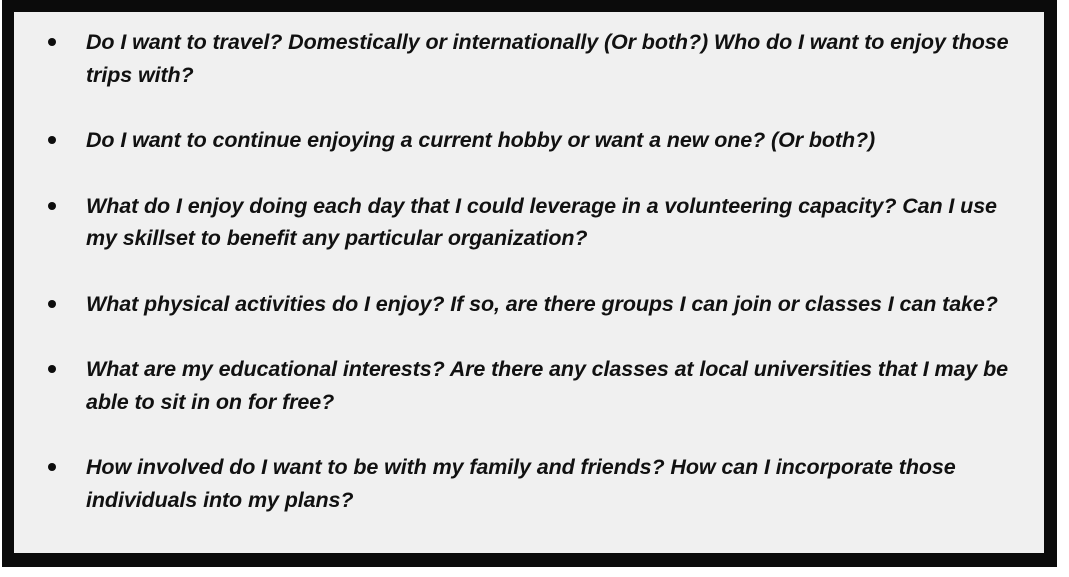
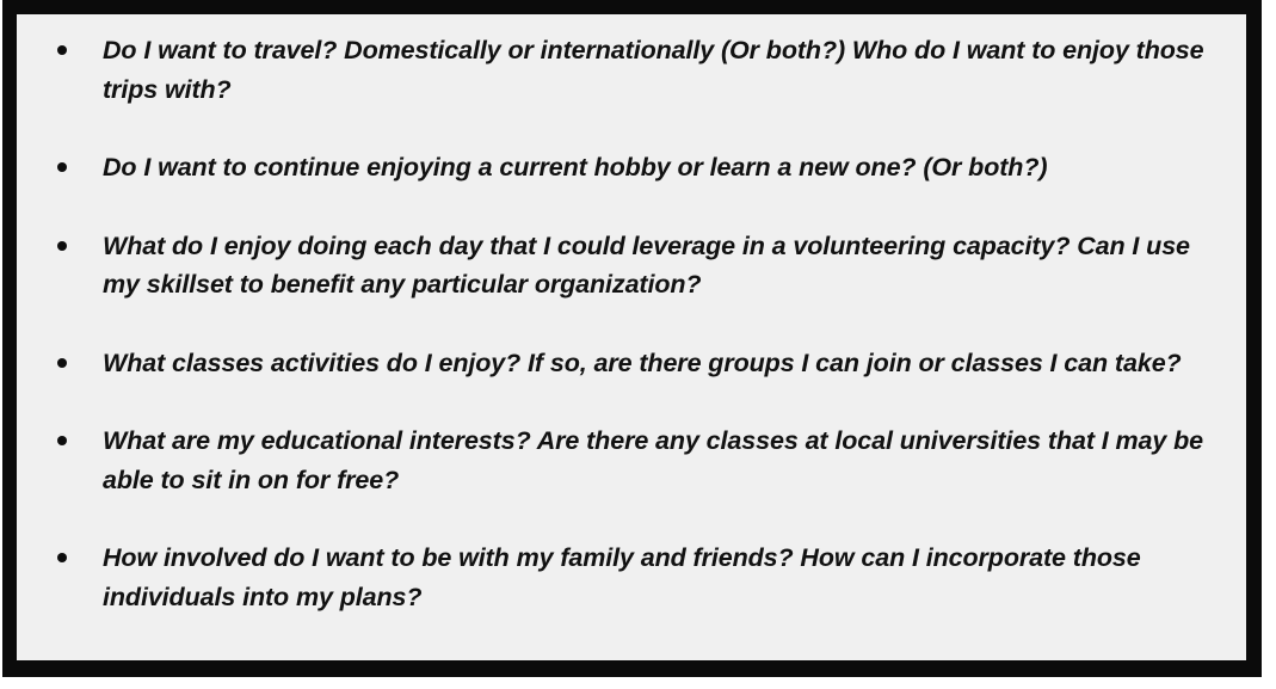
  Do I want to travel? Domestically or internationally (Or both?) Who do I want to enjoy those trips with?
- Do I want to continue enjoying a current hobby or want a new one? (Or both?)
+ Do I want to continue enjoying a current hobby or learn a new one? (Or both?)
  What do I enjoy doing each day that I could leverage in a volunteering capacity? Can I use my skillset to benefit any particular organization?
- What physical activities do I enjoy? If so, are there groups I can join or classes I can take?
+ What classes activities do I enjoy? If so, are there groups I can join or classes I can take?
  What are my educational interests? Are there any classes at local universities that I may be able to sit in on for free?
  How involved do I want to be with my family and friends? How can I incorporate those individuals into my plans?
